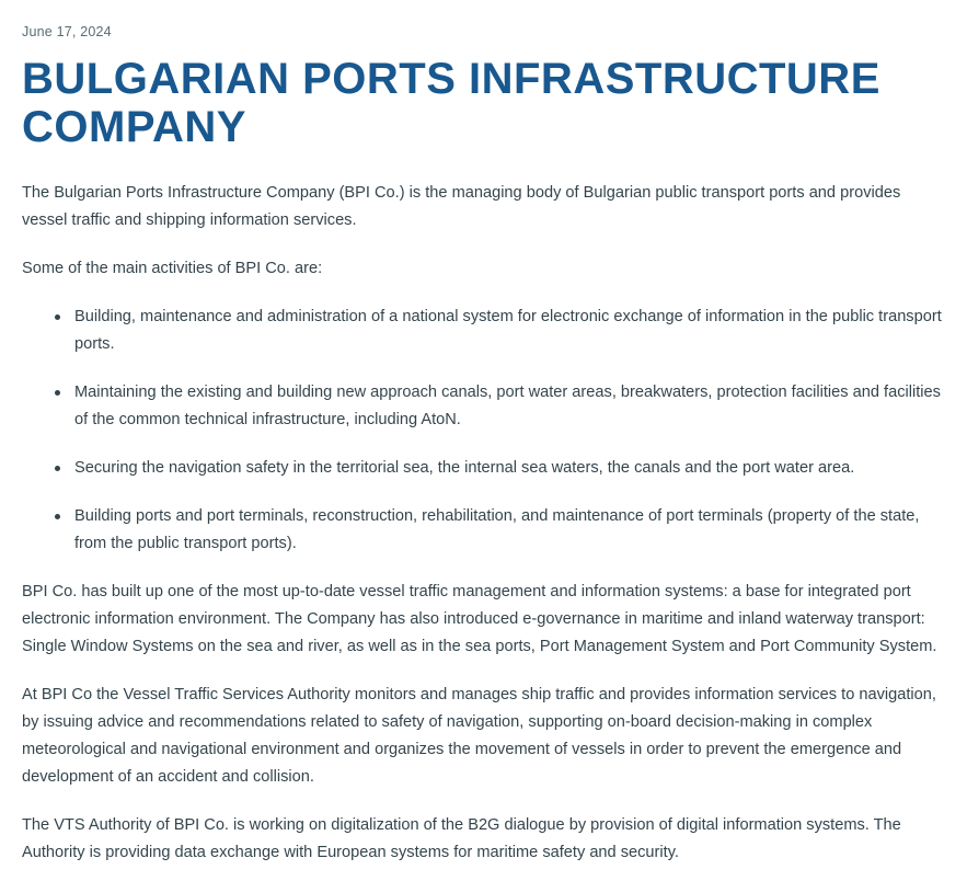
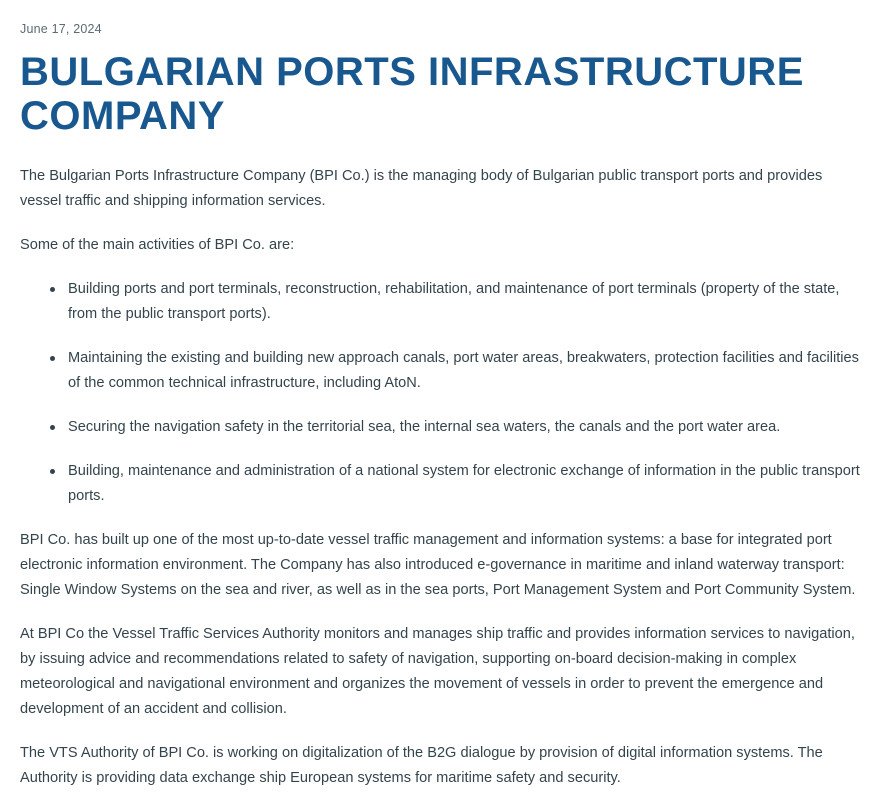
  June 17, 2024
  BULGARIAN PORTS INFRASTRUCTURE COMPANY
  The Bulgarian Ports Infrastructure Company (BPI Co.) is the managing body of Bulgarian public transport ports and provides vessel traffic and shipping information services.
  Some of the main activities of BPI Co. are:
- Building, maintenance and administration of a national system for electronic exchange of information in the public transport ports.
+ Building ports and port terminals, reconstruction, rehabilitation, and maintenance of port terminals (property of the state, from the public transport ports).
  Maintaining the existing and building new approach canals, port water areas, breakwaters, protection facilities and facilities of the common technical infrastructure, including AtoN.
  Securing the navigation safety in the territorial sea, the internal sea waters, the canals and the port water area.
- Building ports and port terminals, reconstruction, rehabilitation, and maintenance of port terminals (property of the state, from the public transport ports).
+ Building, maintenance and administration of a national system for electronic exchange of information in the public transport ports.
  BPI Co. has built up one of the most up-to-date vessel traffic management and information systems: a base for integrated port electronic information environment. The Company has also introduced e-governance in maritime and inland waterway transport: Single Window Systems on the sea and river, as well as in the sea ports, Port Management System and Port Community System.
  At BPI Co the Vessel Traffic Services Authority monitors and manages ship traffic and provides information services to navigation, by issuing advice and recommendations related to safety of navigation, supporting on-board decision-making in complex meteorological and navigational environment and organizes the movement of vessels in order to prevent the emergence and development of an accident and collision.
- The VTS Authority of BPI Co. is working on digitalization of the B2G dialogue by provision of digital information systems. The Authority is providing data exchange with European systems for maritime safety and security.
+ The VTS Authority of BPI Co. is working on digitalization of the B2G dialogue by provision of digital information systems. The Authority is providing data exchange ship European systems for maritime safety and security.
